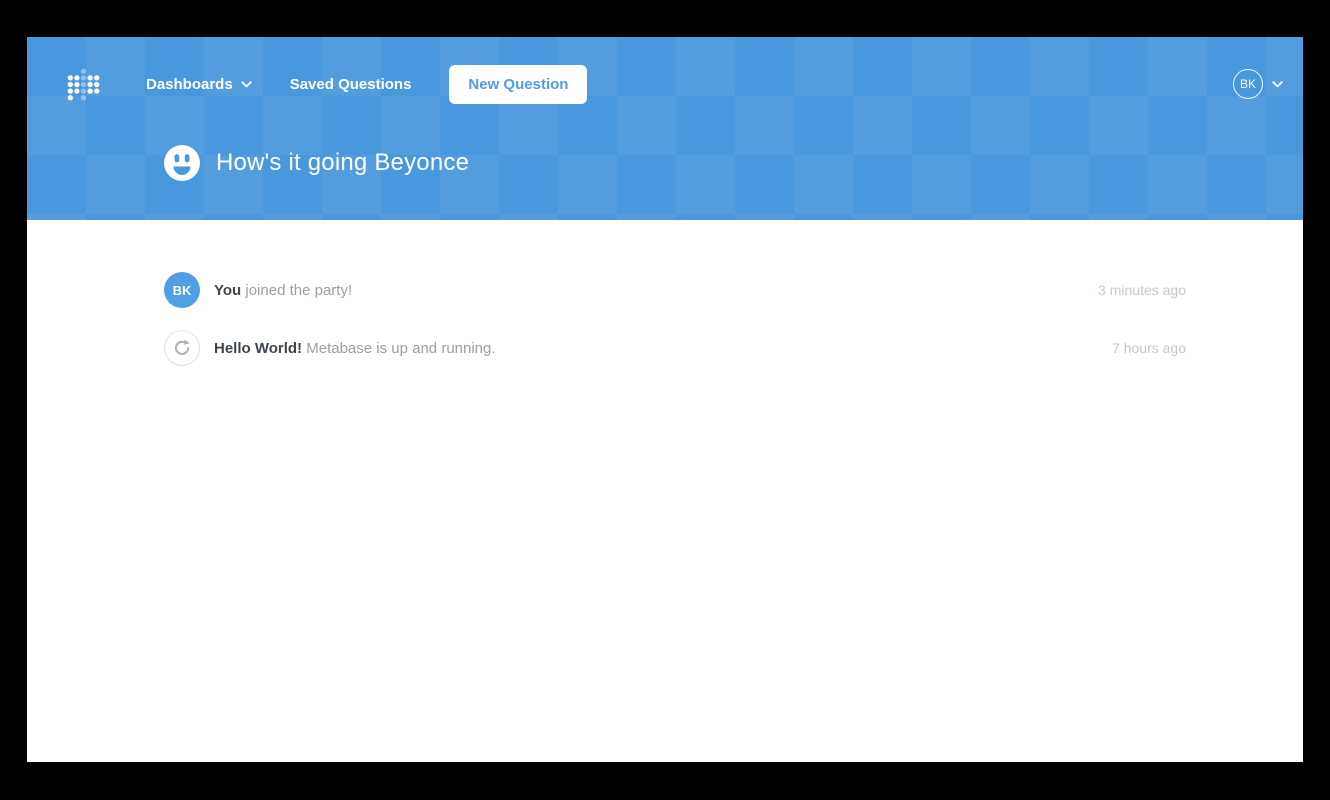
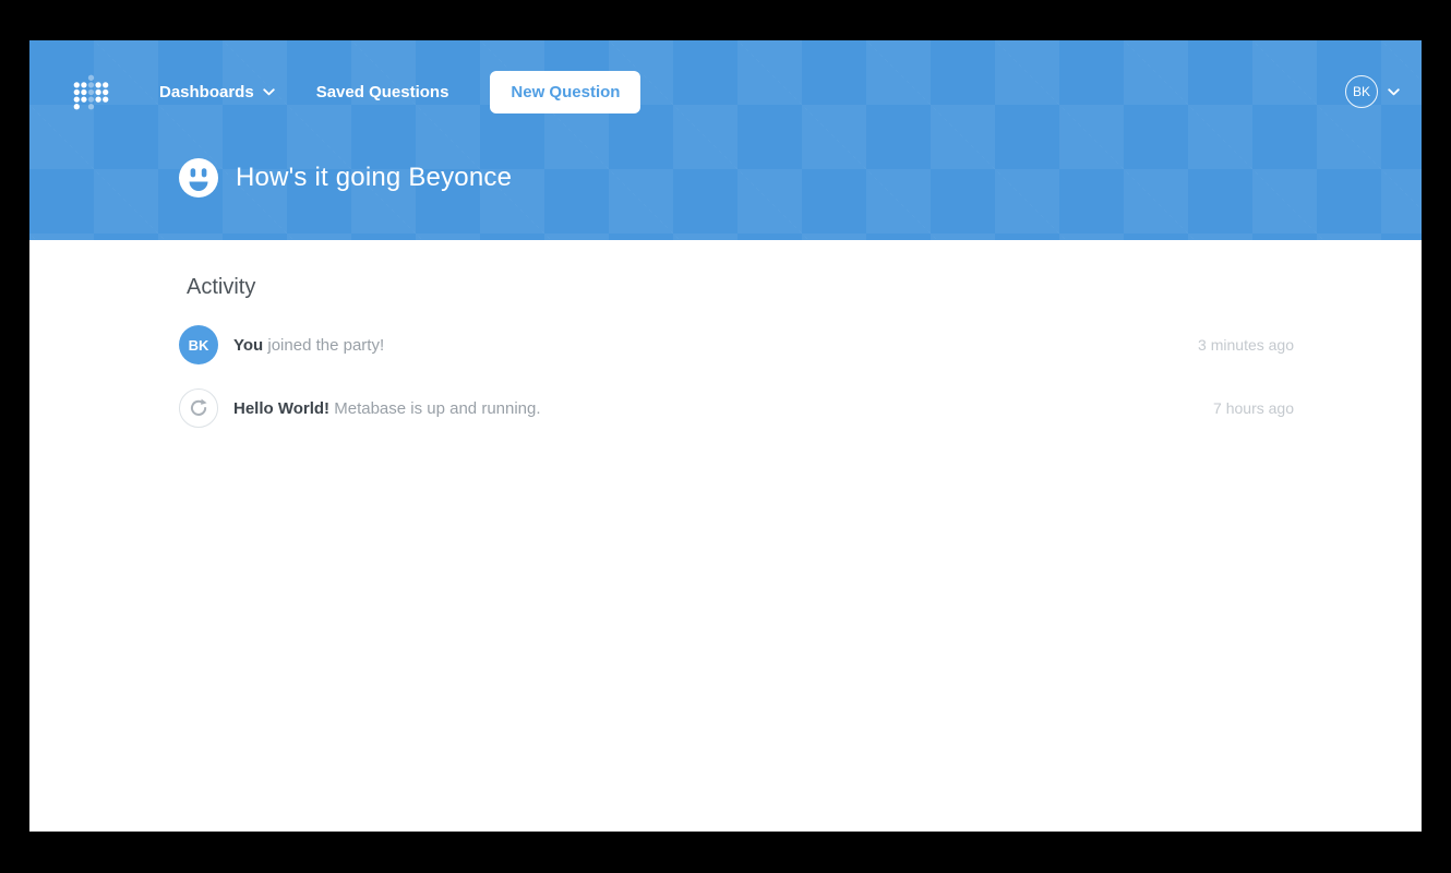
  Dashboards
  Saved Questions
  New Question
  BK
  How's it going Beyonce
+ Activity
  BK
  You joined the party!
  3 minutes ago
  Hello World! Metabase is up and running.
  7 hours ago
